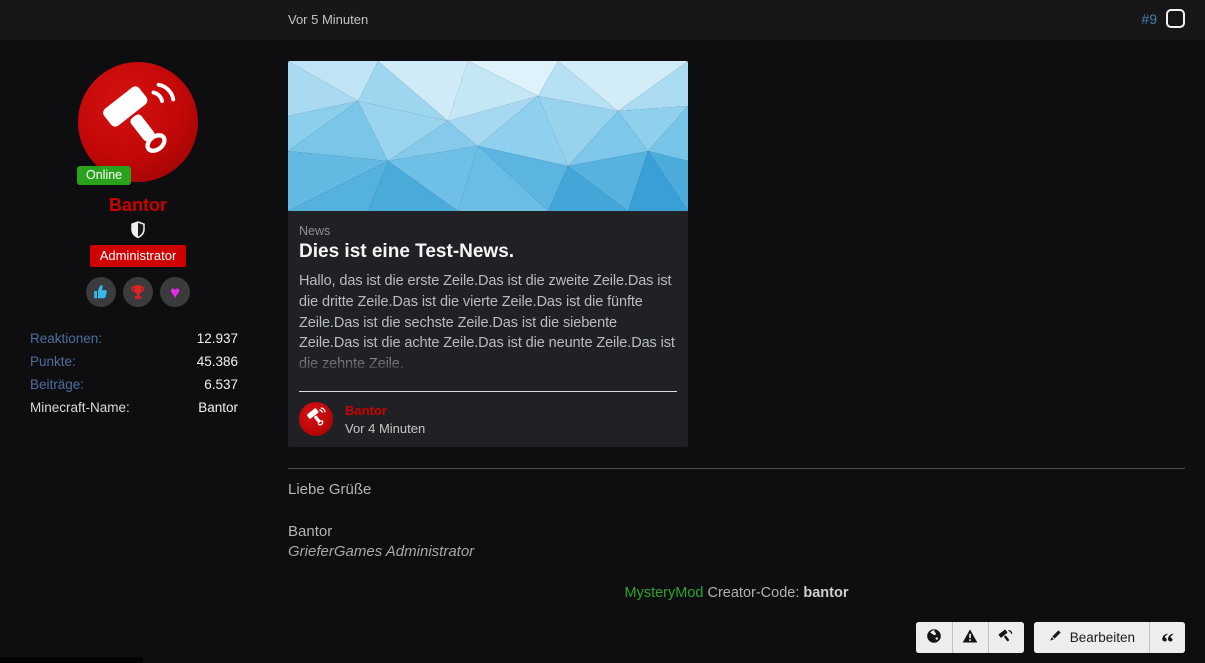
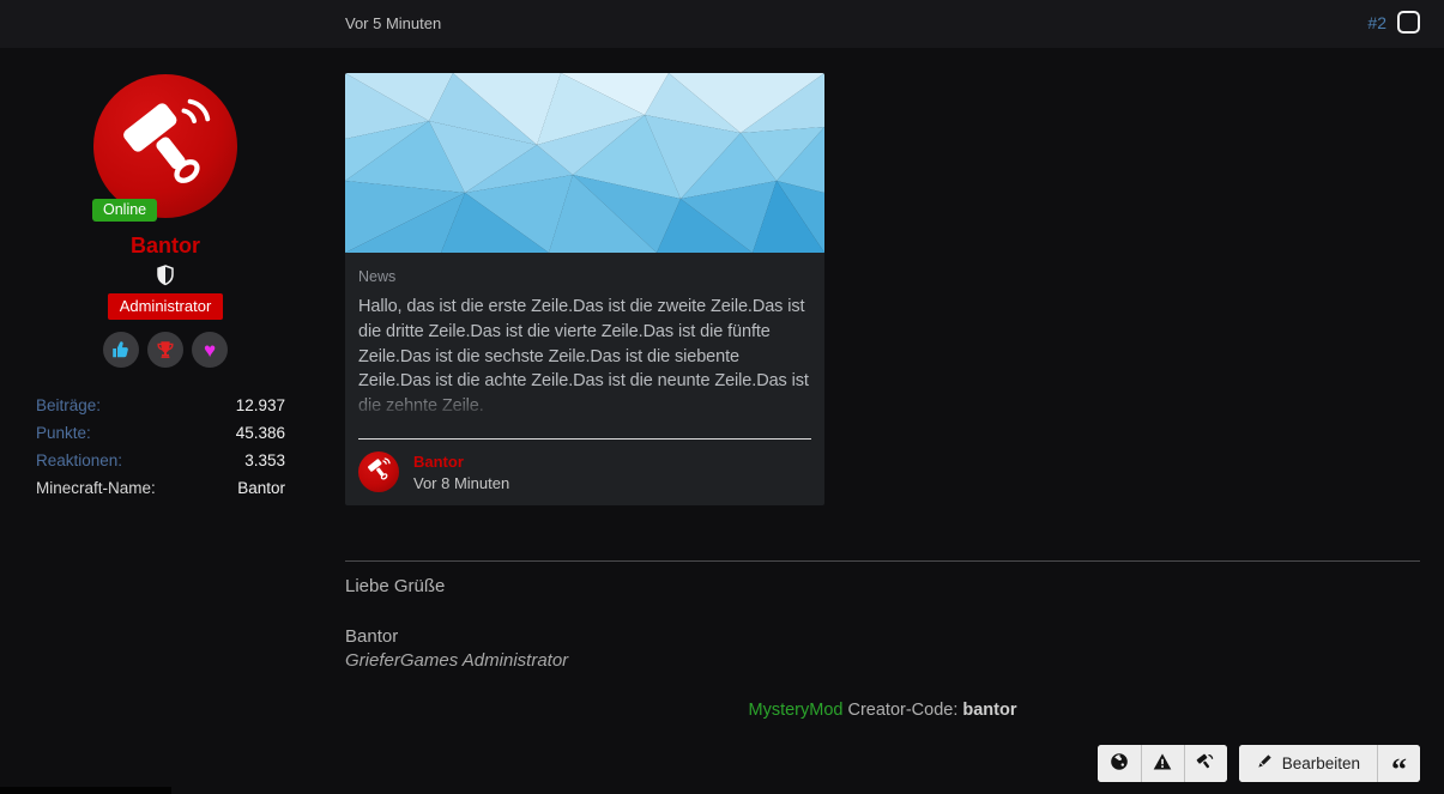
  Vor 5 Minuten
- #9
+ #2
  Online
  Bantor
  Administrator
  ♥
- Reaktionen:
+ Beiträge:
  12.937
  Punkte:
  45.386
- Beiträge:
+ Reaktionen:
- 6.537
+ 3.353
  Minecraft-Name:
  Bantor
  News
- Dies ist eine Test-News.
  Hallo, das ist die erste Zeile.Das ist die zweite Zeile.Das ist die dritte Zeile.Das ist die vierte Zeile.Das ist die fünfte Zeile.Das ist die sechste Zeile.Das ist die siebente Zeile.Das ist die achte Zeile.Das ist die neunte Zeile.Das ist
  Bantor
- Vor 4 Minuten
+ Vor 8 Minuten
  Liebe Grüße
  Bantor
  GrieferGames Administrator
  MysteryMod Creator-Code: bantor
  Bearbeiten
  “
